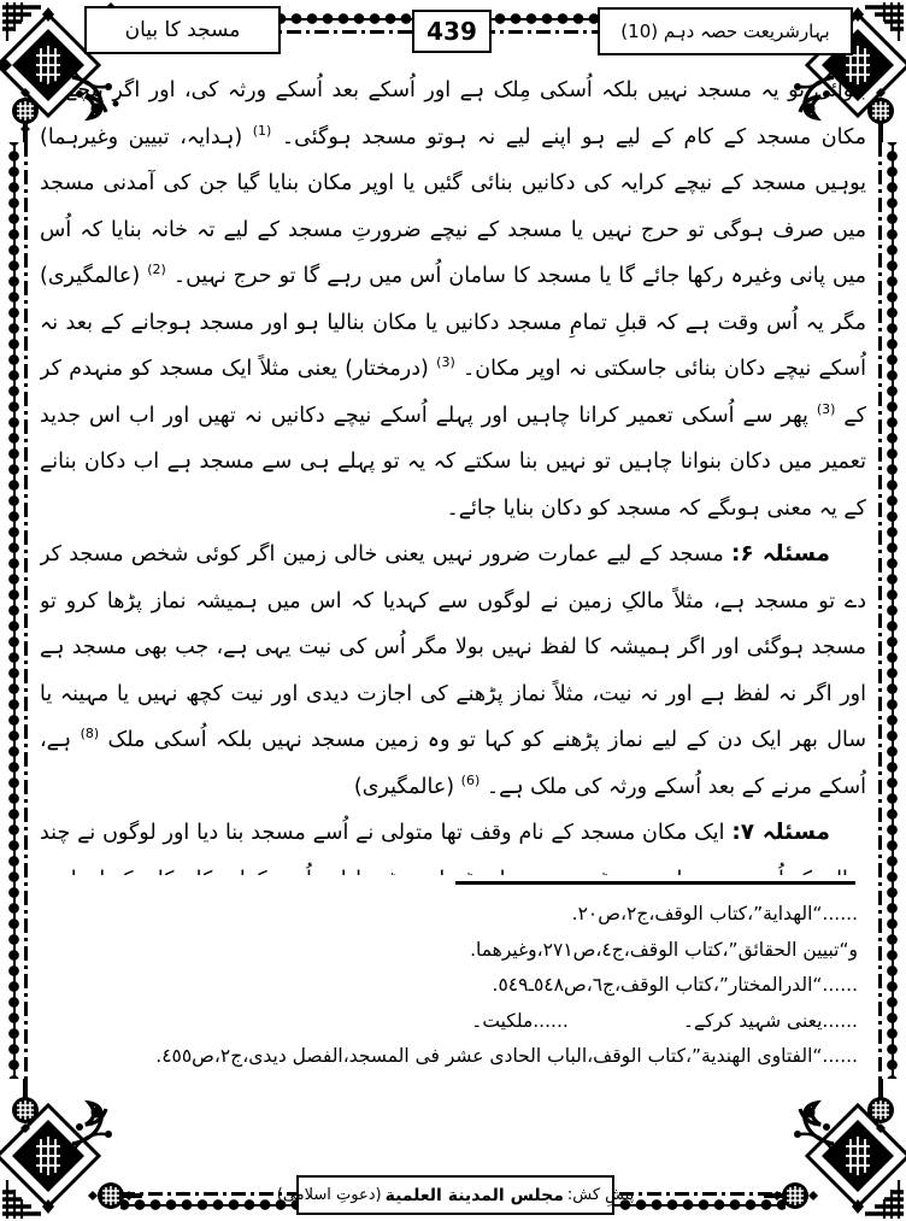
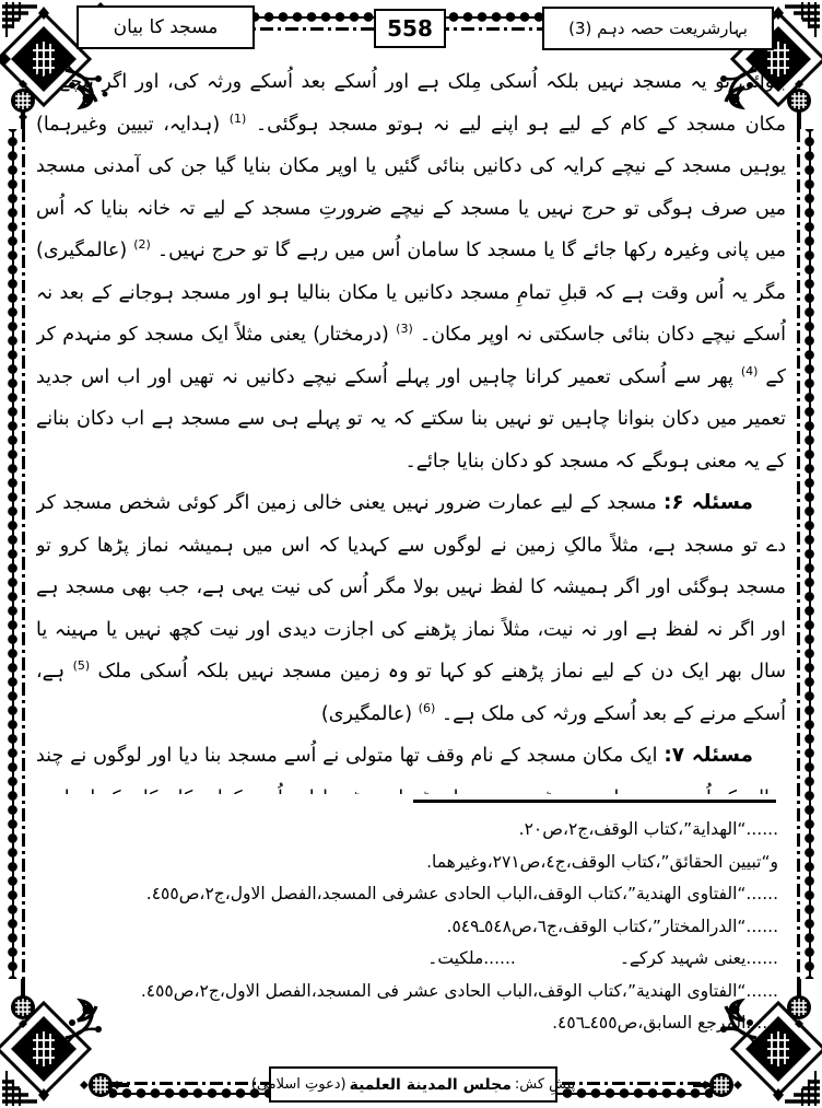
  مسجد کا بیان
- 439
+ 558
- بہارشریعت حصہ دہم (10)
+ بہارشریعت حصہ دہم (3)
- بنوائی تو یہ مسجد نہیں بلکہ اُسکی مِلک ہے اور اُسکے بعد اُسکے ورثہ کی، اور اگر نیچے کا مکان مسجد کے کام کے لیے ہو اپنے لیے نہ ہوتو مسجد ہوگئی۔ (1) (ہدایہ، تبیین وغیرہما) یوہیں مسجد کے نیچے کرایہ کی دکانیں بنائی گئیں یا اوپر مکان بنایا گیا جن کی آمدنی مسجد میں صرف ہوگی تو حرج نہیں یا مسجد کے نیچے ضرورتِ مسجد کے لیے تہ خانہ بنایا کہ اُس میں پانی وغیرہ رکھا جائے گا یا مسجد کا سامان اُس میں رہے گا تو حرج نہیں۔ (2) (عالمگیری) مگر یہ اُس وقت ہے کہ قبلِ تمامِ مسجد دکانیں یا مکان بنالیا ہو اور مسجد ہوجانے کے بعد نہ اُسکے نیچے دکان بنائی جاسکتی نہ اوپر مکان۔ (3) (درمختار) یعنی مثلاً ایک مسجد کو منہدم کر کے (3) پھر سے اُسکی تعمیر کرانا چاہیں اور پہلے اُسکے نیچے دکانیں نہ تھیں اور اب اس جدید تعمیر میں دکان بنوانا چاہیں تو نہیں بنا سکتے کہ یہ تو پہلے ہی سے مسجد ہے اب دکان بنانے کے یہ معنی ہوںگے کہ مسجد کو دکان بنایا جائے۔
+ بنوائی تو یہ مسجد نہیں بلکہ اُسکی مِلک ہے اور اُسکے بعد اُسکے ورثہ کی، اور اگر نیچے کا مکان مسجد کے کام کے لیے ہو اپنے لیے نہ ہوتو مسجد ہوگئی۔ (1) (ہدایہ، تبیین وغیرہما) یوہیں مسجد کے نیچے کرایہ کی دکانیں بنائی گئیں یا اوپر مکان بنایا گیا جن کی آمدنی مسجد میں صرف ہوگی تو حرج نہیں یا مسجد کے نیچے ضرورتِ مسجد کے لیے تہ خانہ بنایا کہ اُس میں پانی وغیرہ رکھا جائے گا یا مسجد کا سامان اُس میں رہے گا تو حرج نہیں۔ (2) (عالمگیری) مگر یہ اُس وقت ہے کہ قبلِ تمامِ مسجد دکانیں یا مکان بنالیا ہو اور مسجد ہوجانے کے بعد نہ اُسکے نیچے دکان بنائی جاسکتی نہ اوپر مکان۔ (3) (درمختار) یعنی مثلاً ایک مسجد کو منہدم کر کے (4) پھر سے اُسکی تعمیر کرانا چاہیں اور پہلے اُسکے نیچے دکانیں نہ تھیں اور اب اس جدید تعمیر میں دکان بنوانا چاہیں تو نہیں بنا سکتے کہ یہ تو پہلے ہی سے مسجد ہے اب دکان بنانے کے یہ معنی ہوںگے کہ مسجد کو دکان بنایا جائے۔
- مسئلہ ۶: مسجد کے لیے عمارت ضرور نہیں یعنی خالی زمین اگر کوئی شخص مسجد کر دے تو مسجد ہے، مثلاً مالکِ زمین نے لوگوں سے کہدیا کہ اس میں ہمیشہ نماز پڑھا کرو تو مسجد ہوگئی اور اگر ہمیشہ کا لفظ نہیں بولا مگر اُس کی نیت یہی ہے، جب بھی مسجد ہے اور اگر نہ لفظ ہے اور نہ نیت، مثلاً نماز پڑھنے کی اجازت دیدی اور نیت کچھ نہیں یا مہینہ یا سال بھر ایک دن کے لیے نماز پڑھنے کو کہا تو وہ زمین مسجد نہیں بلکہ اُسکی ملک (8) ہے، اُسکے مرنے کے بعد اُسکے ورثہ کی ملک ہے۔ (6) (عالمگیری)
+ مسئلہ ۶: مسجد کے لیے عمارت ضرور نہیں یعنی خالی زمین اگر کوئی شخص مسجد کر دے تو مسجد ہے، مثلاً مالکِ زمین نے لوگوں سے کہدیا کہ اس میں ہمیشہ نماز پڑھا کرو تو مسجد ہوگئی اور اگر ہمیشہ کا لفظ نہیں بولا مگر اُس کی نیت یہی ہے، جب بھی مسجد ہے اور اگر نہ لفظ ہے اور نہ نیت، مثلاً نماز پڑھنے کی اجازت دیدی اور نیت کچھ نہیں یا مہینہ یا سال بھر ایک دن کے لیے نماز پڑھنے کو کہا تو وہ زمین مسجد نہیں بلکہ اُسکی ملک (5) ہے، اُسکے مرنے کے بعد اُسکے ورثہ کی ملک ہے۔ (6) (عالمگیری)
  ......“الهداية”،كتاب الوقف،ج٢،ص٢٠.
  و“تبيين الحقائق”،كتاب الوقف،ج٤،ص٢٧١،وغيرهما.
+ ......“الفتاوى الهندية”،كتاب الوقف،الباب الحادى عشرفى المسجد،الفصل الاول،ج٢،ص٤٥٥.
  ......“الدرالمختار”،كتاب الوقف،ج٦،ص٥٤٨ـ٥٤٩.
  ......یعنی شہید کرکے۔......ملکیت۔
- ......“الفتاوى الهندية”،كتاب الوقف،الباب الحادى عشر فى المسجد،الفصل دیدی،ج٢،ص٤٥٥.
+ ......“الفتاوى الهندية”،كتاب الوقف،الباب الحادى عشر فى المسجد،الفصل الاول،ج٢،ص٤٥٥.
+ ......المرجع السابق،ص٤٥٥ـ٤٥٦.
  پیشِ کش:
  مجلس المدینة العلمیة
  (دعوتِ اسلامی)
